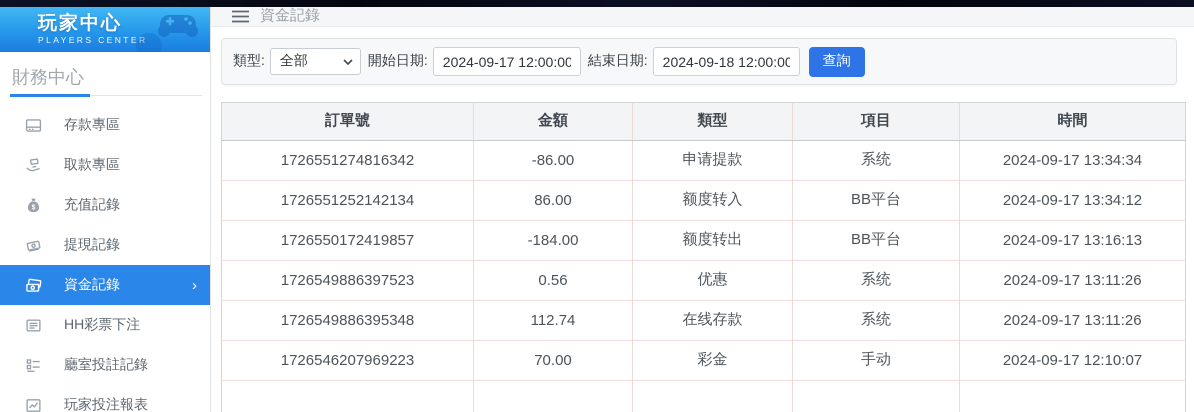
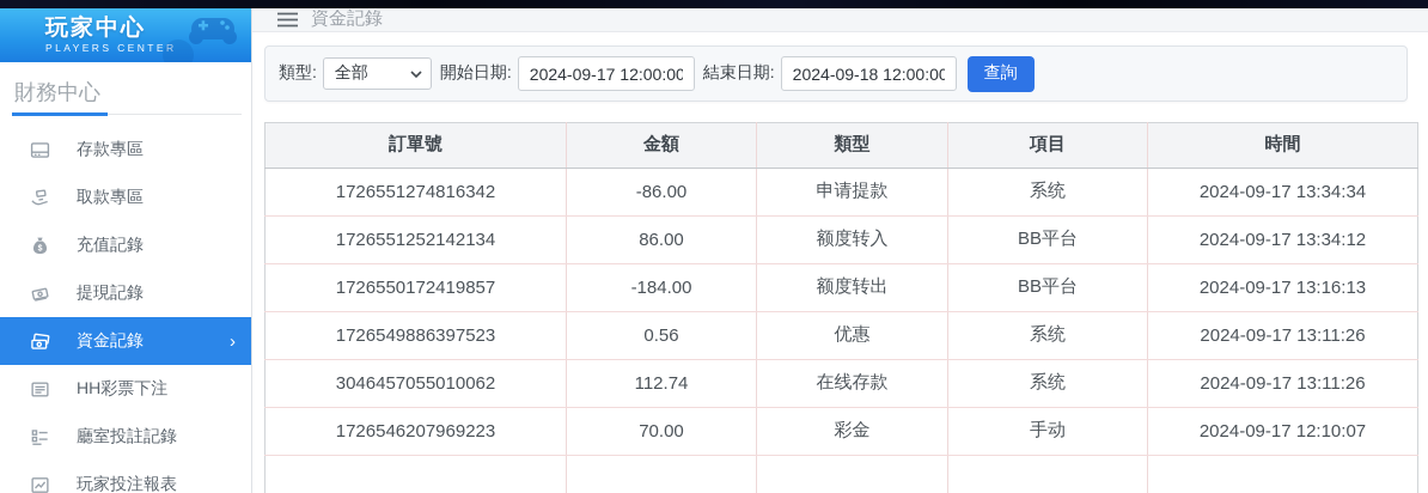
  玩家中心
  PLAYERS CENTER
  財務中心
  存款專區
  取款專區
  充值記錄
  提現記錄
  資金記錄
  ›
  HH彩票下注
  廳室投註記錄
  玩家投注報表
  資金記錄
  類型:
  全部
  開始日期:
  2024-09-17 12:00:00
  結束日期:
  2024-09-18 12:00:00
  查詢
  訂單號	金額	類型	項目	時間
  1726551274816342	-86.00	申请提款	系统	2024-09-17 13:34:34
  1726551252142134	86.00	额度转入	BB平台	2024-09-17 13:34:12
  1726550172419857	-184.00	额度转出	BB平台	2024-09-17 13:16:13
  1726549886397523	0.56	优惠	系统	2024-09-17 13:11:26
- 1726549886395348	112.74	在线存款	系统	2024-09-17 13:11:26
+ 3046457055010062	112.74	在线存款	系统	2024-09-17 13:11:26
  1726546207969223	70.00	彩金	手动	2024-09-17 12:10:07
